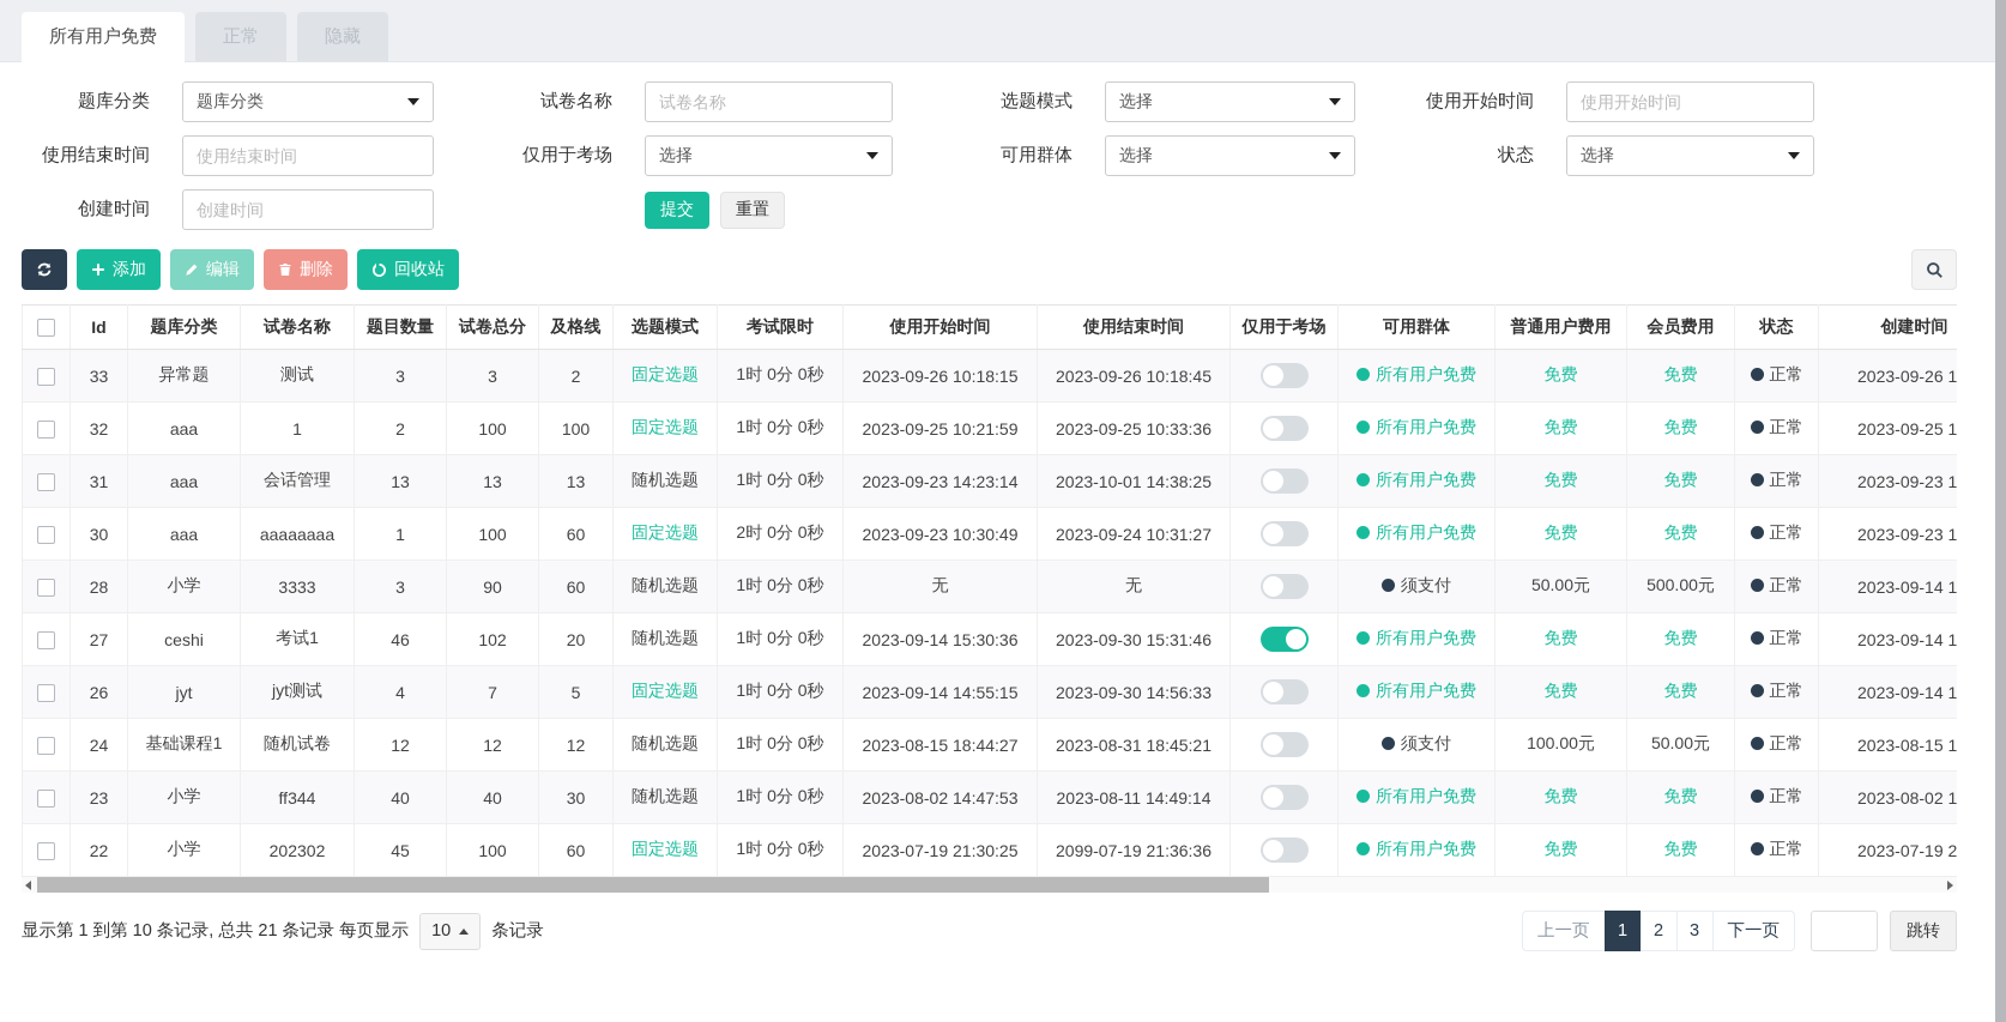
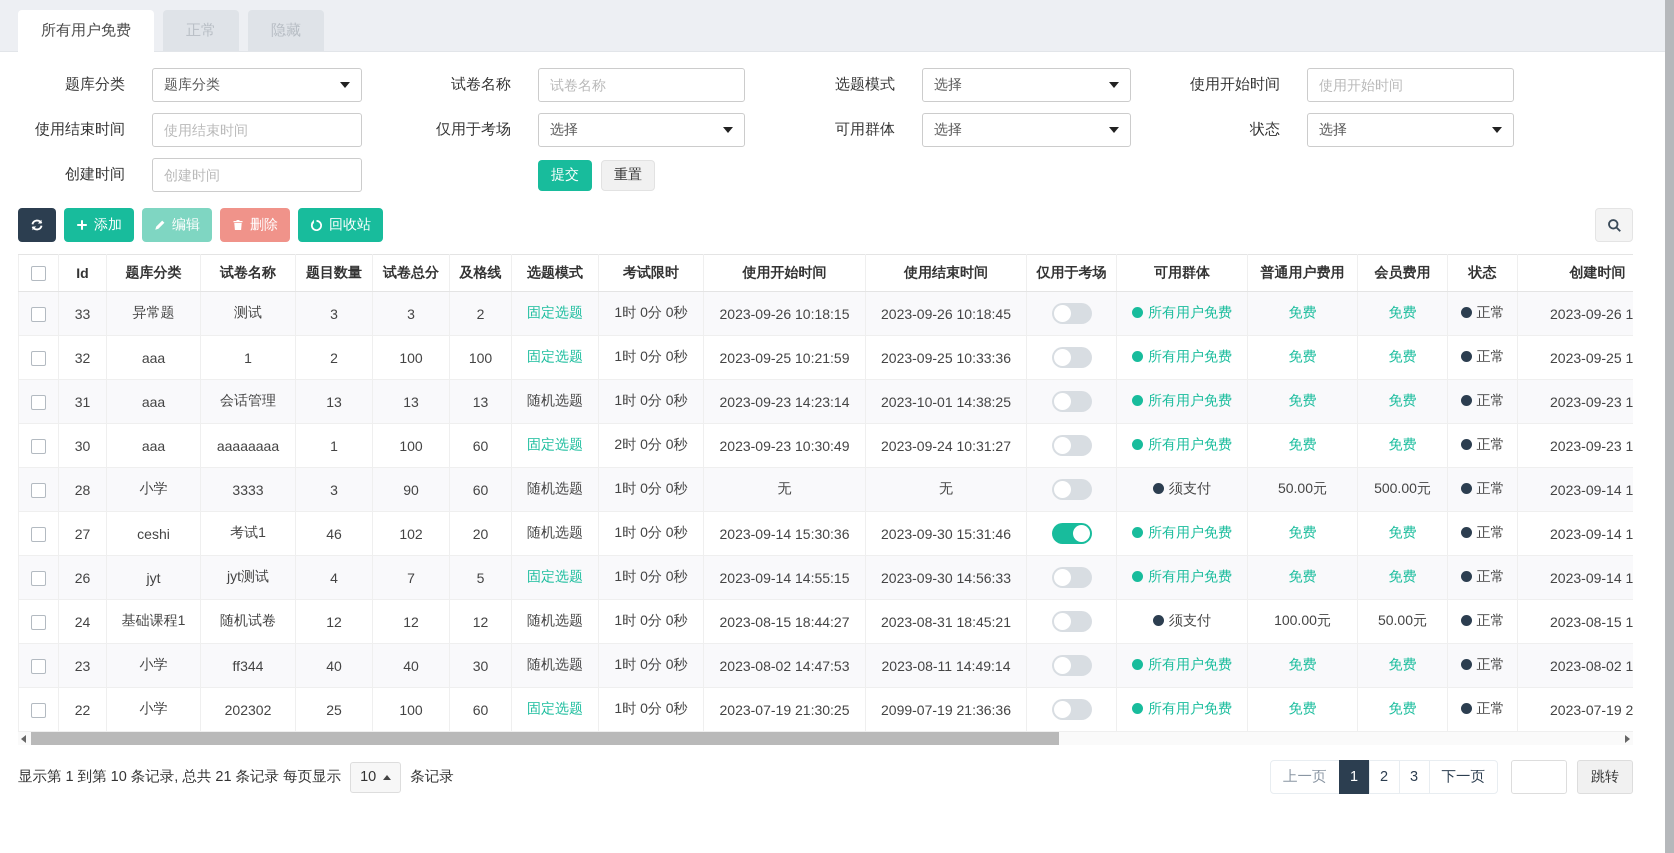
  所有用户免费
  正常
  隐藏
  题库分类
  题库分类
  试卷名称
  试卷名称
  选题模式
  选择
  使用开始时间
  使用开始时间
  使用结束时间
  使用结束时间
  仅用于考场
  选择
  可用群体
  选择
  状态
  选择
  创建时间
  创建时间
  提交
  重置
  添加
  编辑
  删除
  回收站
  	Id	题库分类	试卷名称	题目数量	试卷总分	及格线	选题模式	考试限时	使用开始时间	使用结束时间	仅用于考场	可用群体	普通用户费用	会员费用	状态	创建时间
  	33	异常题	测试	3	3	2	固定选题	1时 0分 0秒	2023-09-26 10:18:15	2023-09-26 10:18:45		所有用户免费	免费	免费	正常	2023-09-26 1
  	32	aaa	1	2	100	100	固定选题	1时 0分 0秒	2023-09-25 10:21:59	2023-09-25 10:33:36		所有用户免费	免费	免费	正常	2023-09-25 1
  	31	aaa	会话管理	13	13	13	随机选题	1时 0分 0秒	2023-09-23 14:23:14	2023-10-01 14:38:25		所有用户免费	免费	免费	正常	2023-09-23 1
  	30	aaa	aaaaaaaa	1	100	60	固定选题	2时 0分 0秒	2023-09-23 10:30:49	2023-09-24 10:31:27		所有用户免费	免费	免费	正常	2023-09-23 1
  	28	小学	3333	3	90	60	随机选题	1时 0分 0秒	无	无		须支付	50.00元	500.00元	正常	2023-09-14 1
  	27	ceshi	考试1	46	102	20	随机选题	1时 0分 0秒	2023-09-14 15:30:36	2023-09-30 15:31:46		所有用户免费	免费	免费	正常	2023-09-14 1
  	26	jyt	jyt测试	4	7	5	固定选题	1时 0分 0秒	2023-09-14 14:55:15	2023-09-30 14:56:33		所有用户免费	免费	免费	正常	2023-09-14 1
  	24	基础课程1	随机试卷	12	12	12	随机选题	1时 0分 0秒	2023-08-15 18:44:27	2023-08-31 18:45:21		须支付	100.00元	50.00元	正常	2023-08-15 1
  	23	小学	ff344	40	40	30	随机选题	1时 0分 0秒	2023-08-02 14:47:53	2023-08-11 14:49:14		所有用户免费	免费	免费	正常	2023-08-02 1
- 	22	小学	202302	45	100	60	固定选题	1时 0分 0秒	2023-07-19 21:30:25	2099-07-19 21:36:36		所有用户免费	免费	免费	正常	2023-07-19 2
+ 	22	小学	202302	25	100	60	固定选题	1时 0分 0秒	2023-07-19 21:30:25	2099-07-19 21:36:36		所有用户免费	免费	免费	正常	2023-07-19 2
  显示第 1 到第 10 条记录, 总共 21 条记录 每页显示
  10
  条记录
  上一页
  1 2 3
  下一页
  跳转
